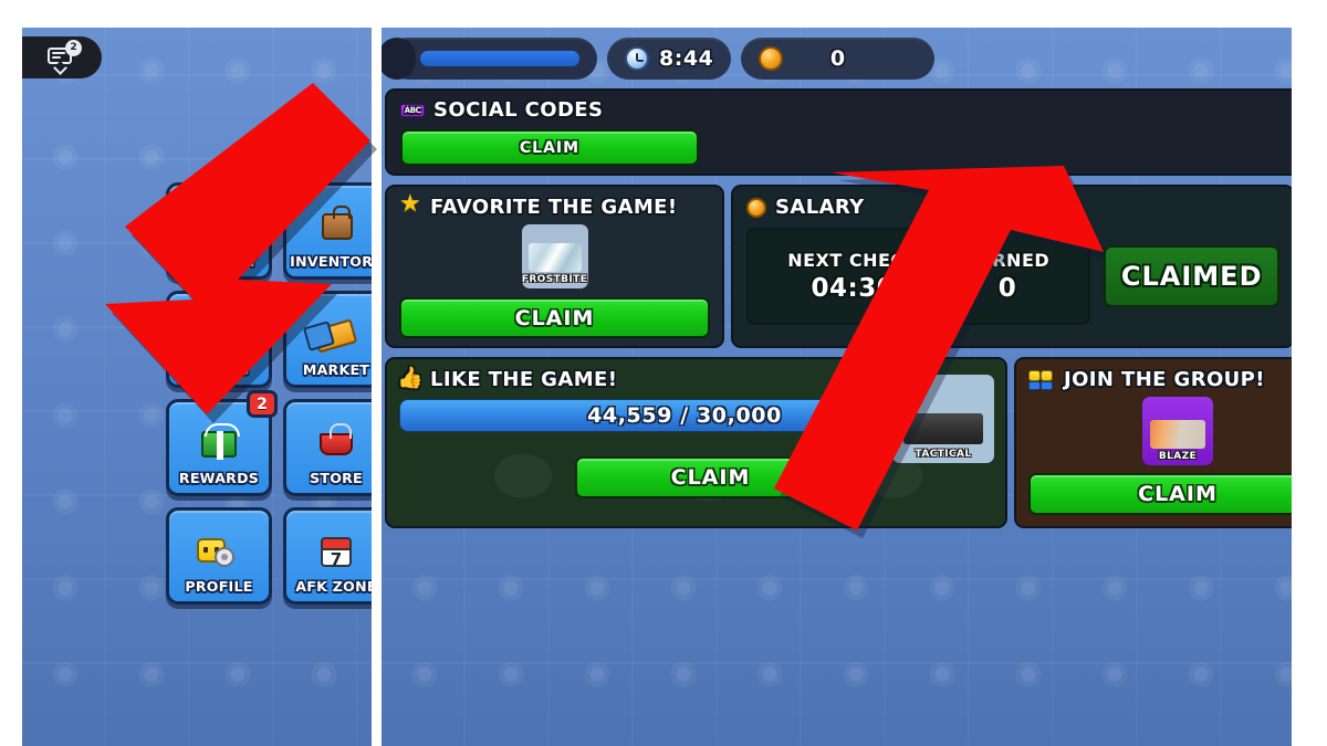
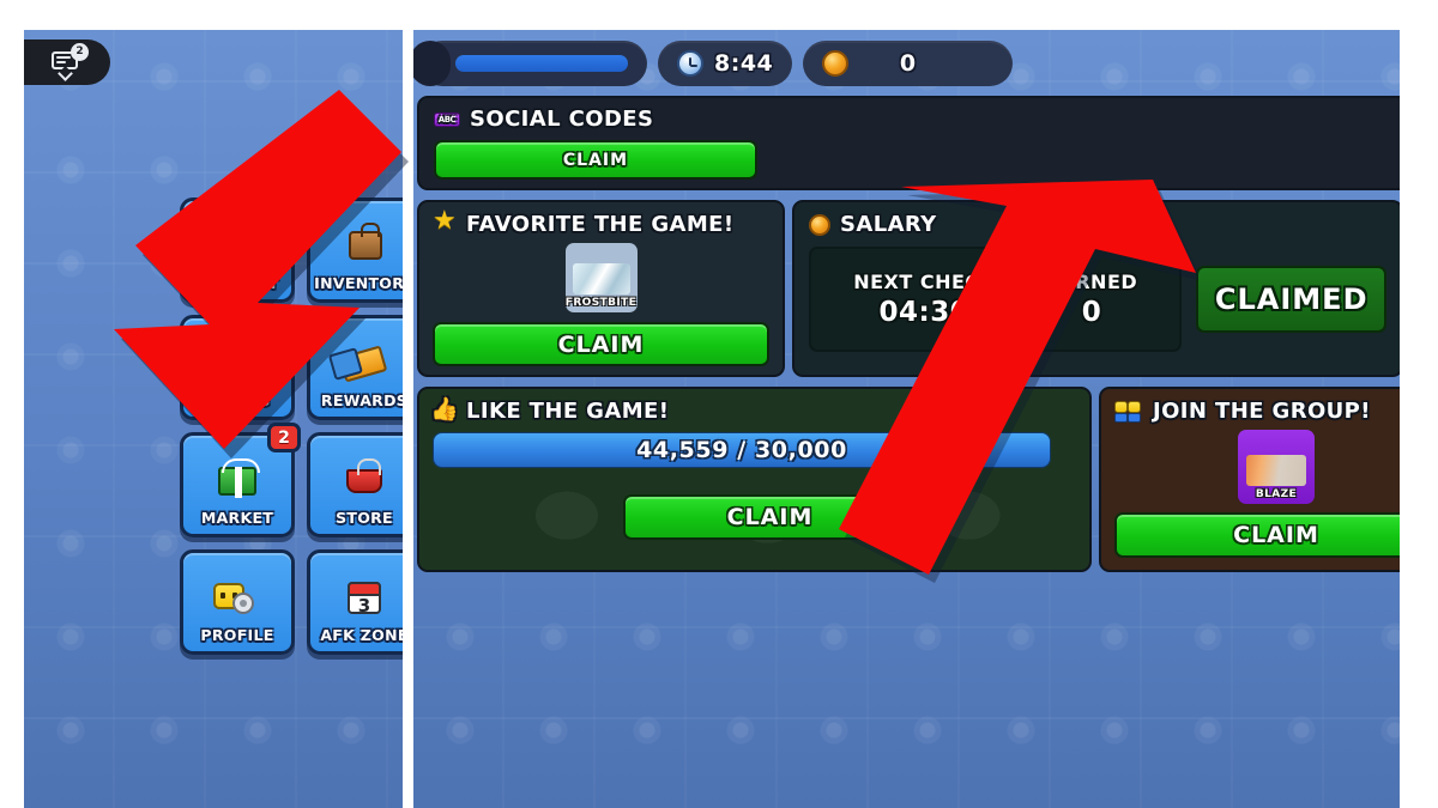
  2
  INVENTOR
- MARKET
+ REWARDS
  2
- REWARDS
+ MARKET
  STORE
  PROFILE
- 7
+ 3
  AFK ZON
  8:44
  0
  ABC
  SOCIAL CODES
  CLAIM
  FAVORITE THE GAME!
  FROSTBITE
  CLAIM
  SALARY
  NEXT CHE
  04:3
  0
  CLAIMED
  LIKE THE GAME!
  44,559 / 30,000
  CLAIM
- TACTICAL
  JOIN THE GROUP!
  BLAZE
  CLAIM
